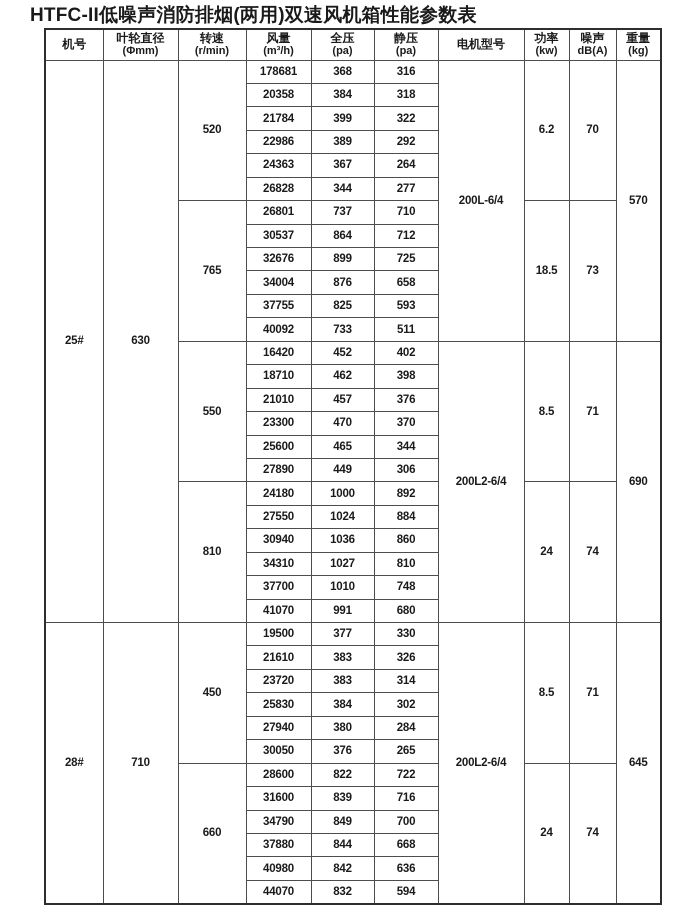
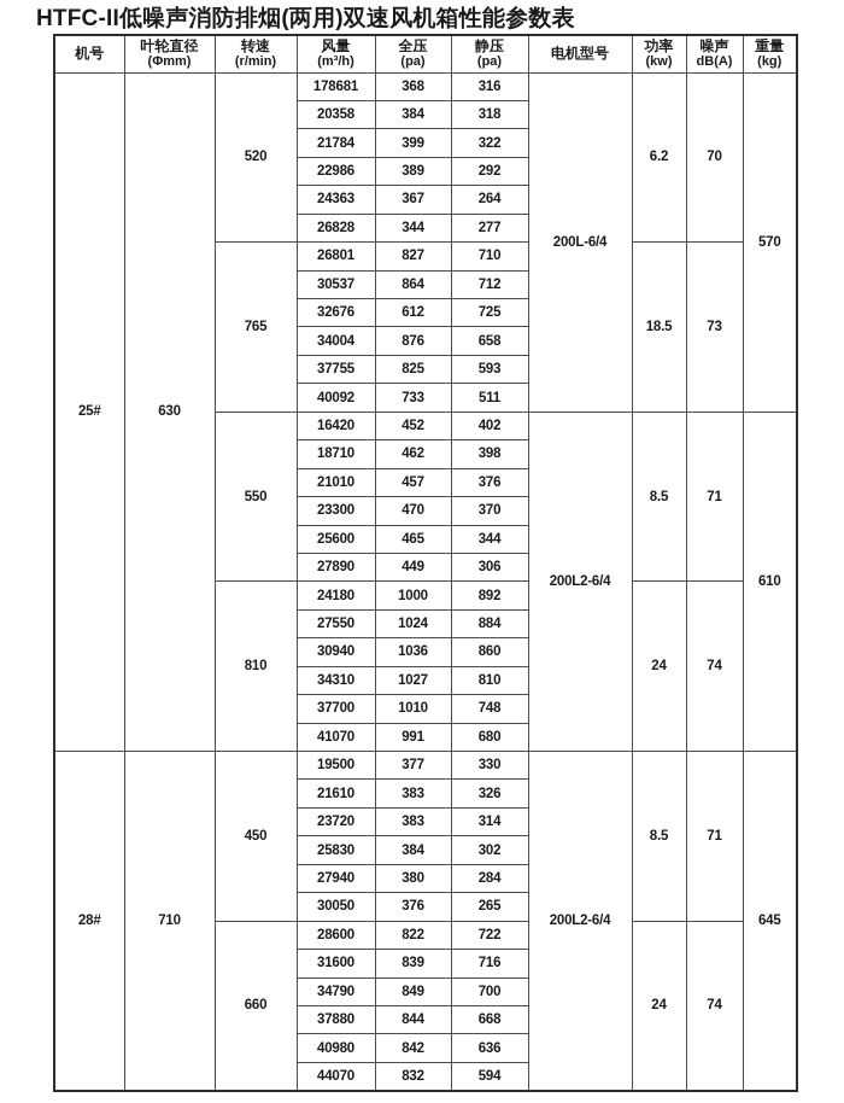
  HTFC-II低噪声消防排烟(两用)双速风机箱性能参数表
  机号	叶轮直径(Φmm)	转速(r/min)	风量(m³/h)	全压(pa)	静压(pa)	电机型号	功率(kw)	噪声dB(A)	重量(kg)
  25#	630	520	178681	368	316	200L-6/4	6.2	70	570
  20358	384	318
  21784	399	322
  22986	389	292
  24363	367	264
  26828	344	277
- 765	26801	737	710	18.5	73
+ 765	26801	827	710	18.5	73
  30537	864	712
- 32676	899	725
+ 32676	612	725
  34004	876	658
  37755	825	593
  40092	733	511
- 550	16420	452	402	200L2-6/4	8.5	71	690
+ 550	16420	452	402	200L2-6/4	8.5	71	610
  18710	462	398
  21010	457	376
  23300	470	370
  25600	465	344
  27890	449	306
  810	24180	1000	892	24	74
  27550	1024	884
  30940	1036	860
  34310	1027	810
  37700	1010	748
  41070	991	680
  28#	710	450	19500	377	330	200L2-6/4	8.5	71	645
  21610	383	326
  23720	383	314
  25830	384	302
  27940	380	284
  30050	376	265
  660	28600	822	722	24	74
  31600	839	716
  34790	849	700
  37880	844	668
  40980	842	636
  44070	832	594
